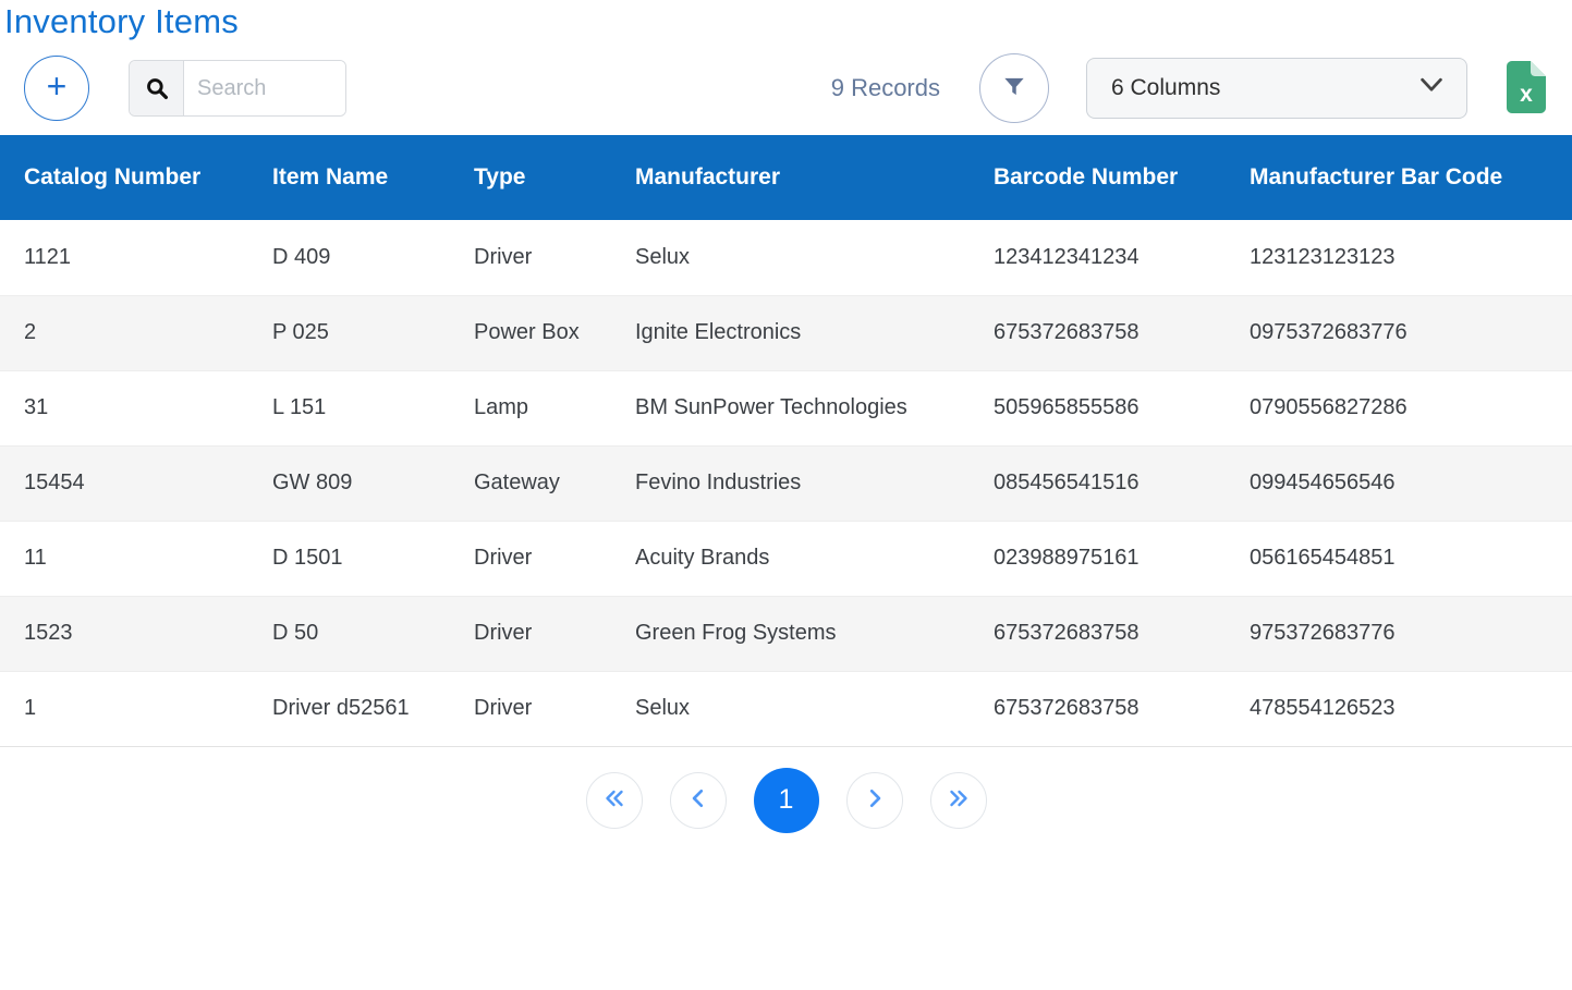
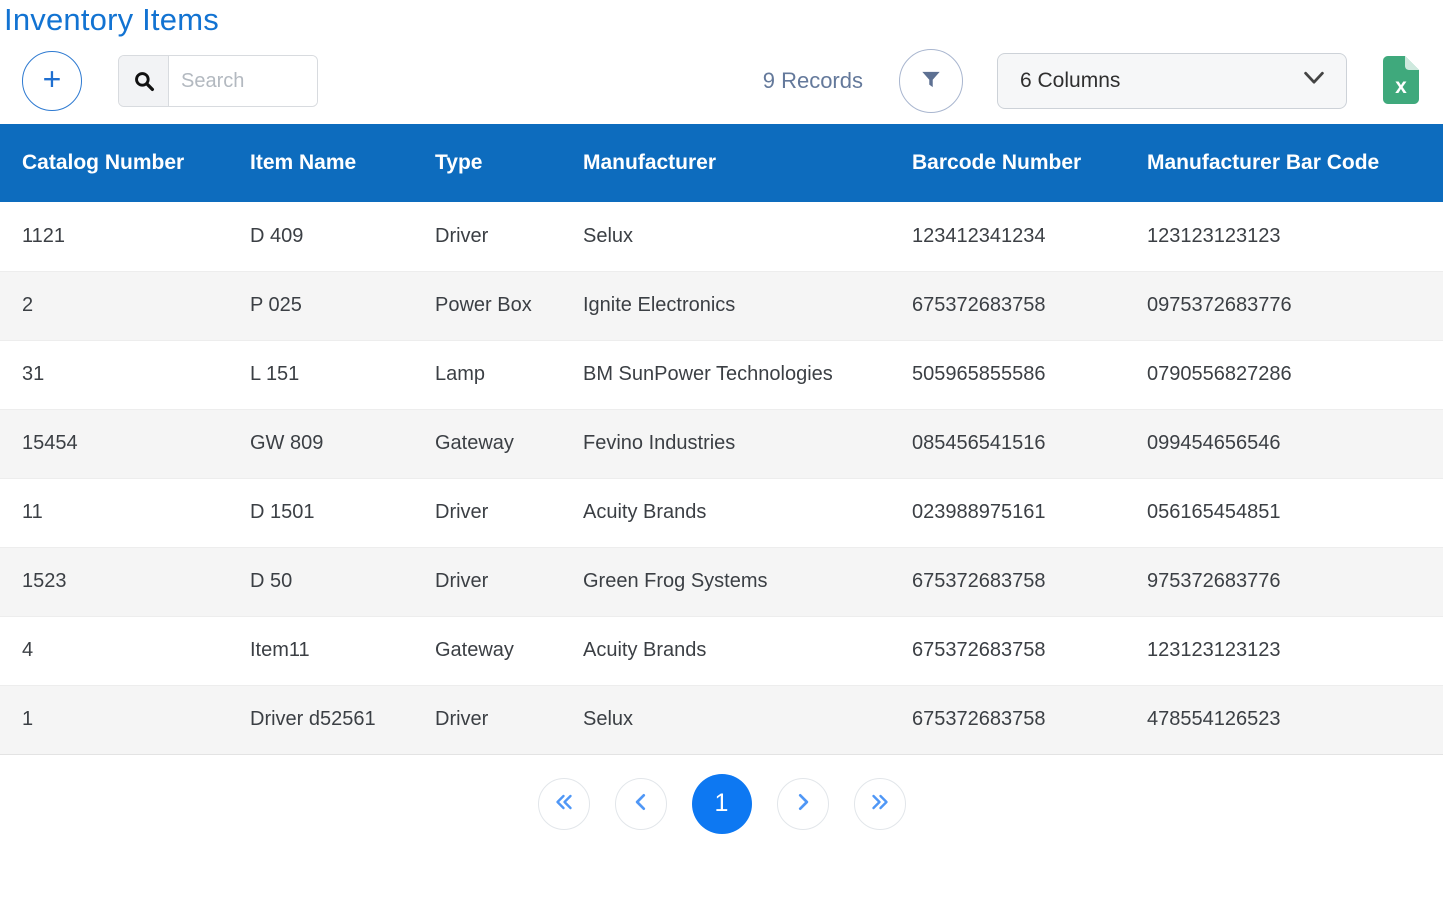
  Inventory Items
  +
  Search
  9 Records
  6 Columns
  x
  Catalog Number	Item Name	Type	Manufacturer	Barcode Number	Manufacturer Bar Code
  1121	D 409	Driver	Selux	123412341234	123123123123
  2	P 025	Power Box	Ignite Electronics	675372683758	0975372683776
  31	L 151	Lamp	BM SunPower Technologies	505965855586	0790556827286
  15454	GW 809	Gateway	Fevino Industries	085456541516	099454656546
  11	D 1501	Driver	Acuity Brands	023988975161	056165454851
  1523	D 50	Driver	Green Frog Systems	675372683758	975372683776
+ 4	Item11	Gateway	Acuity Brands	675372683758	123123123123
  1	Driver d52561	Driver	Selux	675372683758	478554126523
  1
